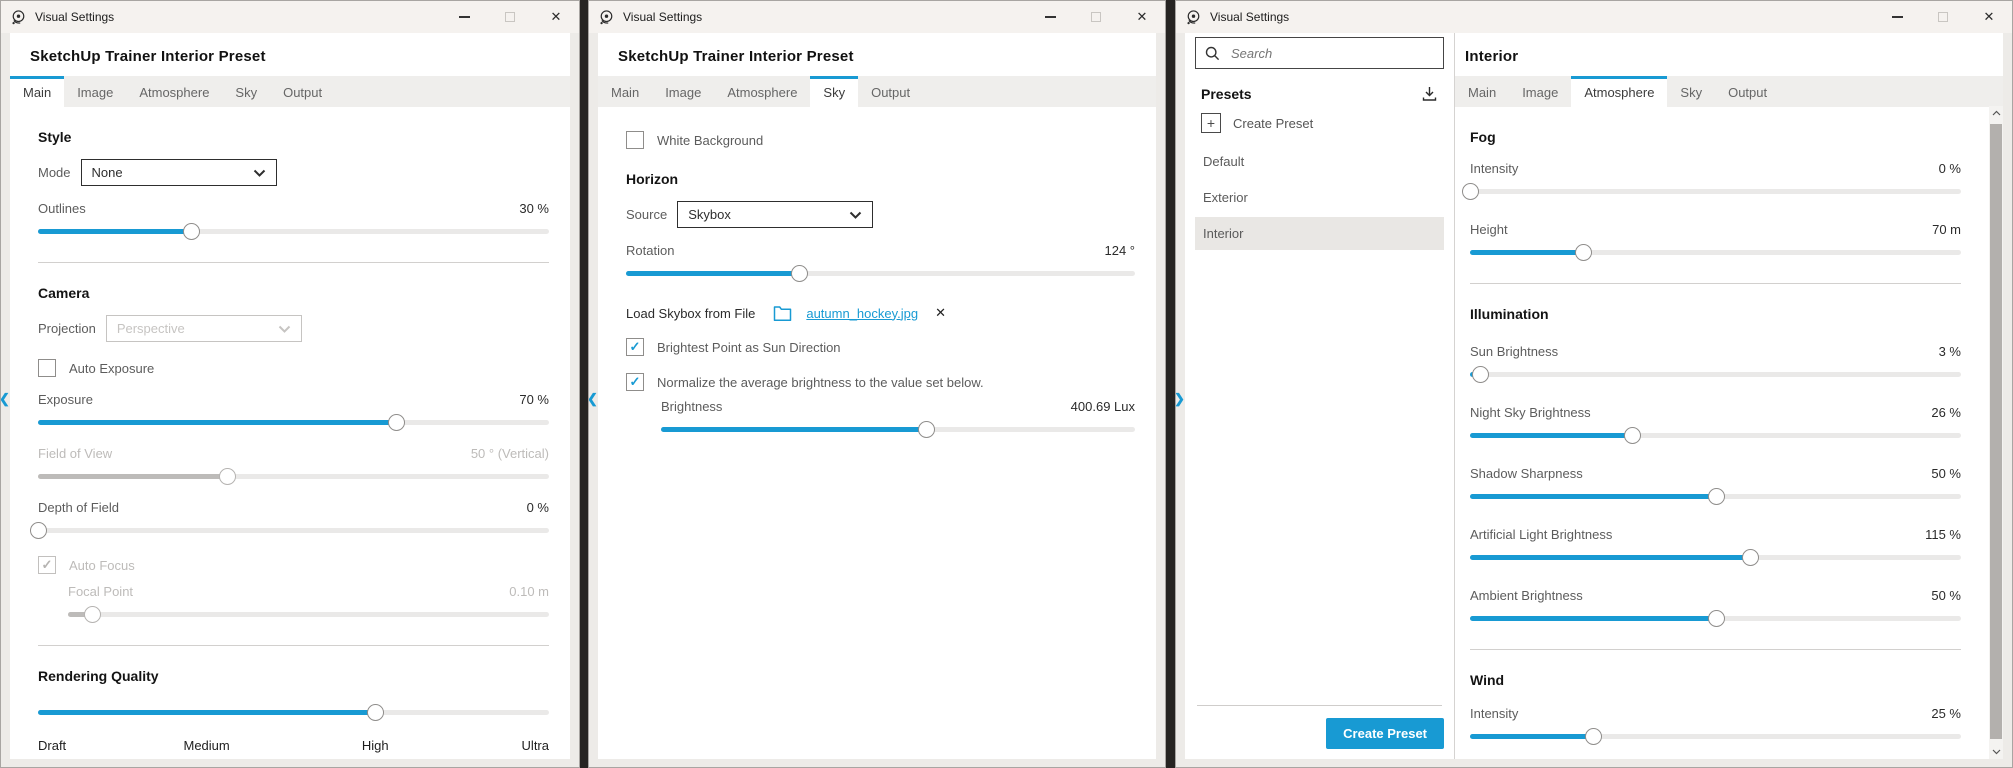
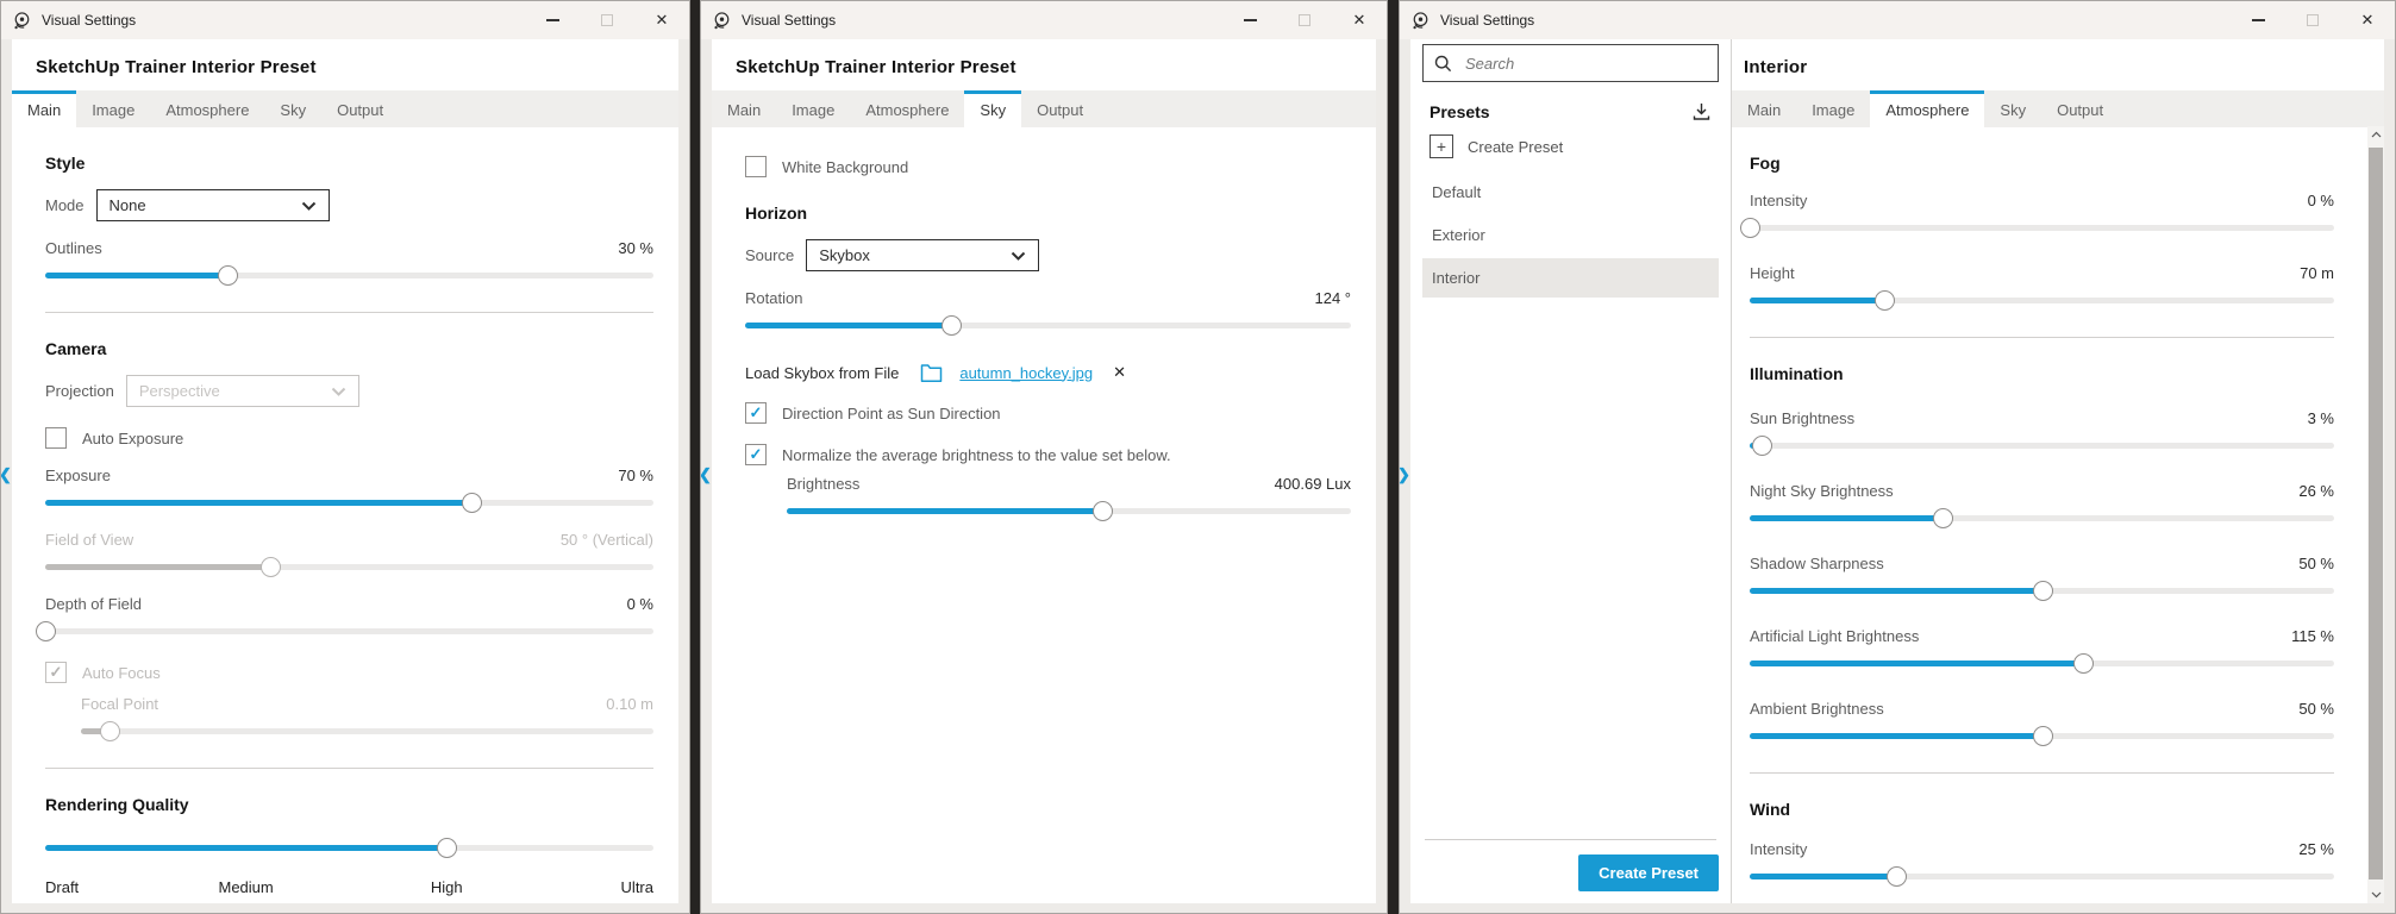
  Visual Settings
  ✕
  ❮
  SketchUp Trainer Interior Preset
  Main
  Image
  Atmosphere
  Sky
  Output
  Style
  Mode
  None
  Outlines
  30 %
  Camera
  Projection
  Perspective
  Auto Exposure
  Exposure
  70 %
  Field of View
  50 ° (Vertical)
  Depth of Field
  0 %
  ✓
  Auto Focus
  Focal Point
  0.10 m
  Rendering Quality
  Draft
  Medium
  High
  Ultra
  Visual Settings
  ✕
  ❮
  SketchUp Trainer Interior Preset
  Main
  Image
  Atmosphere
  Sky
  Output
  White Background
  Horizon
  Source
  Skybox
  Rotation
  124 °
  Load Skybox from File
  autumn_hockey.jpg
  ✕
  ✓
- Brightest Point as Sun Direction
+ Direction Point as Sun Direction
  ✓
  Normalize the average brightness to the value set below.
  Brightness
  400.69 Lux
  Visual Settings
  ✕
  ❯
  Search
  Presets
  +
  Create Preset
  Default
  Exterior
  Interior
  Create Preset
  Interior
  Main
  Image
  Atmosphere
  Sky
  Output
  Fog
  Intensity
  0 %
  Height
  70 m
  Illumination
  Sun Brightness
  3 %
  Night Sky Brightness
  26 %
  Shadow Sharpness
  50 %
  Artificial Light Brightness
  115 %
  Ambient Brightness
  50 %
  Wind
  Intensity
  25 %
